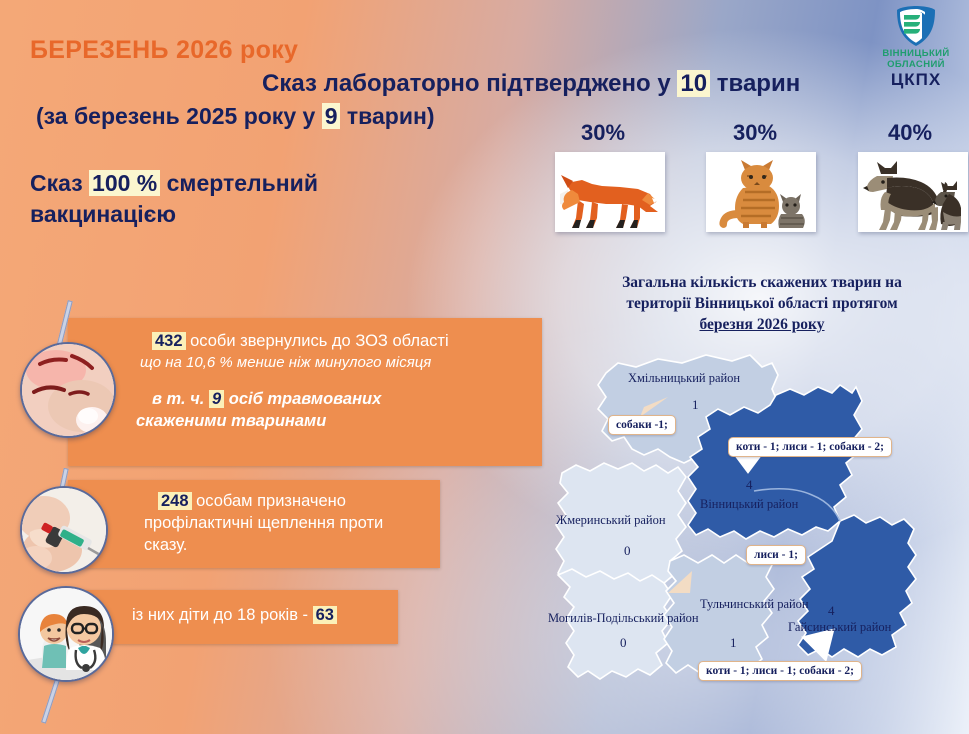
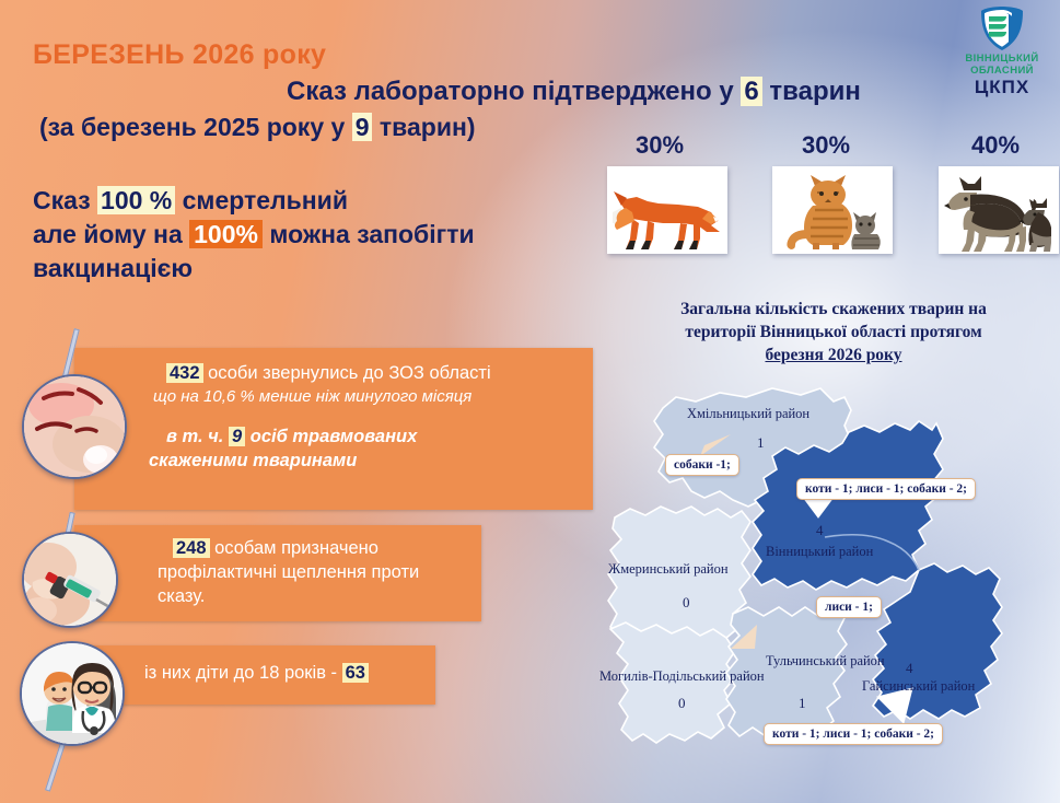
  БЕРЕЗЕНЬ 2026 року
- Сказ лабораторно підтверджено у 10 тварин
+ Сказ лабораторно підтверджено у 6 тварин
  (за березень 2025 року у 9 тварин)
  Сказ 100 % смертельний
+ але йому на 100% можна запобігти
  вакцинацією
  ВІННИЦЬКИЙ
  ОБЛАСНИЙ
  ЦКПХ
  30%
  30%
  40%
  432 особи звернулись до ЗОЗ області
  що на 10,6 % менше ніж минулого місяця
  в т. ч. 9 осіб травмованих
  скаженими тваринами
  248 особам призначено
  профілактичні щеплення проти
  сказу.
  із них діти до 18 років - 63
  Загальна кількість скажених тварин на
  території Вінницької області протягом
  березня 2026 року
  Хмільницький район
  1
  Жмеринський район
  0
  Вінницький район
  4
  Могилів-Подільський район
  0
  Тульчинський район
  1
  Гайсинський район
  4
  собаки -1;
  коти - 1; лиси - 1; собаки - 2;
  лиси - 1;
  коти - 1; лиси - 1; собаки - 2;
